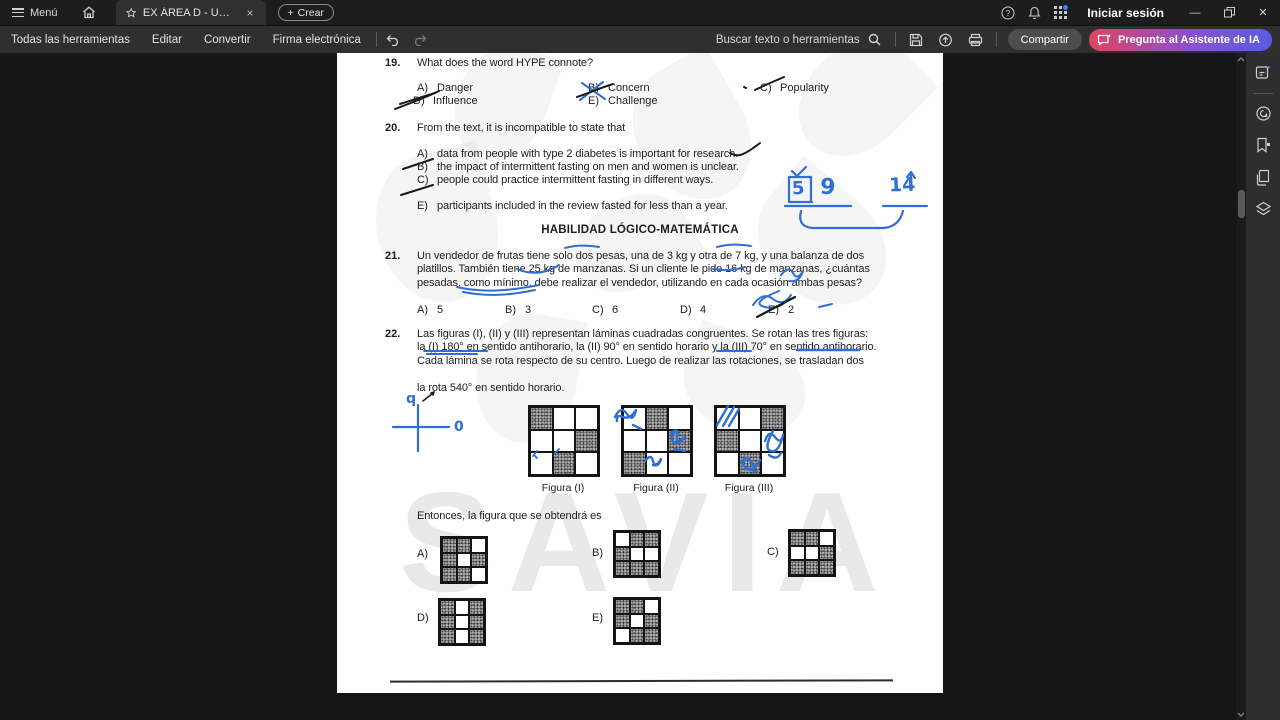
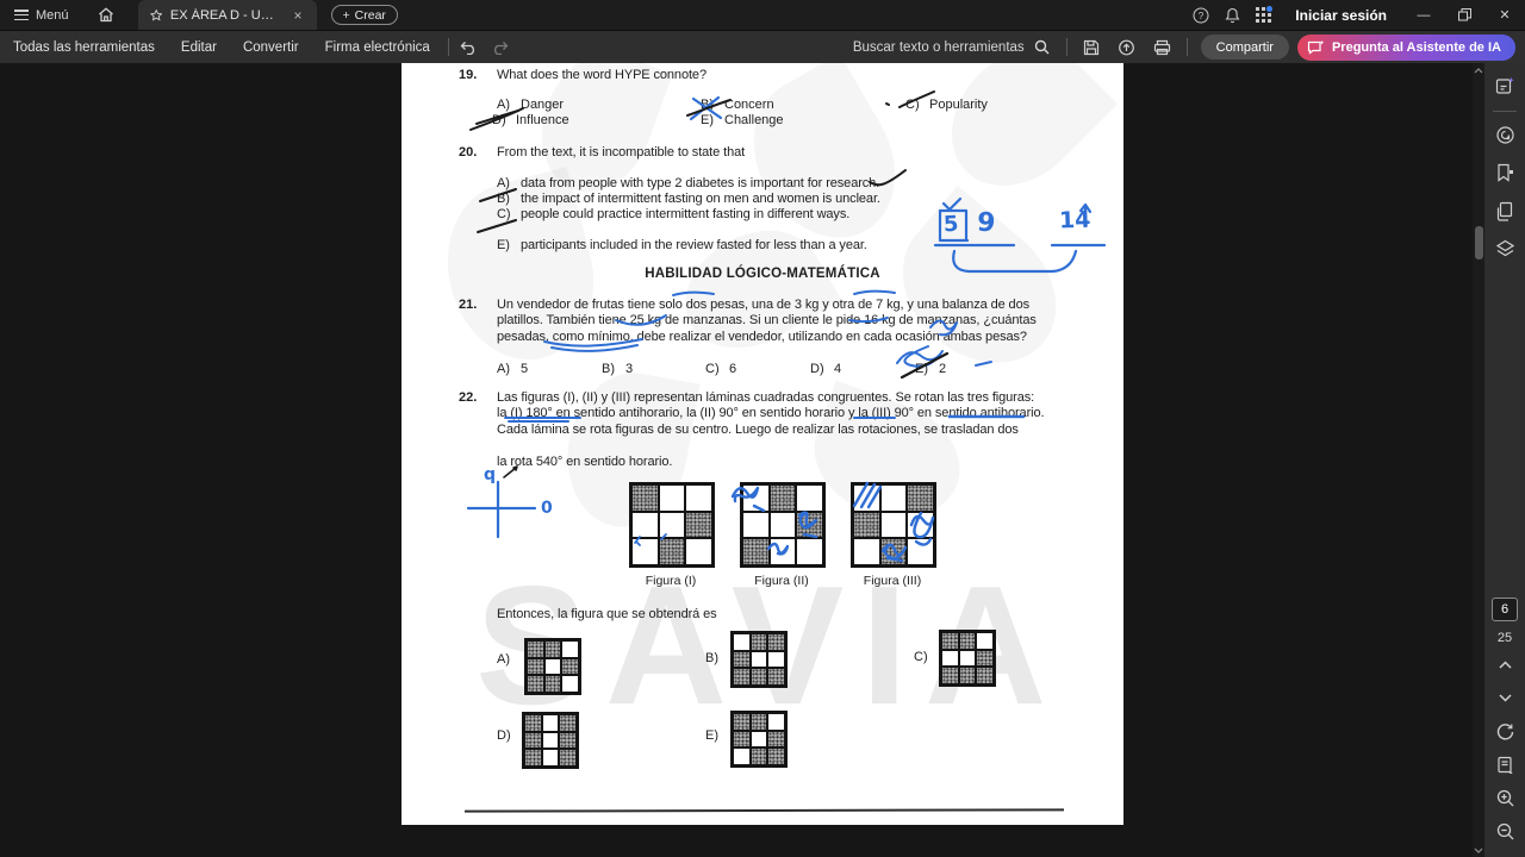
  Menú
  EX ÁREA D - UNM
  ×
  +
  Crear
  ?
  Iniciar sesión
  —
  ✕
  Todas las herramientas
  Editar
  Convertir
  Firma electrónica
  Buscar texto o herramientas
  Compartir
  Pregunta al Asistente de IA
  19.
  What does the word HYPE connote?
  A) Danger
  B) Concern
  C) Popularity
  ) Influence
  E) Challenge
  20.
  From the text, it is incompatible to state that
  A) data from people with type 2 diabetes is important for researc.
  B) the impact of intermittent fasting on men and women is unclear.
  C) people could practice intermittent fasting in different ways.
  E) participants included in the review fasted for less than a year.
  HABILIDAD LÓGICO-MATEMÁTICA
  21.
  Un vendedor de frutas tiene solo dos pesas, una de 3 kg y otra de 7 kg, y una balanza de dos
  platillos. También tiee 25 k de manzanas. Si un cliente le pi 1 kg de mazanas, ¿cuántas
  pesadas, como mínimo, debe realizar el vendedor, utilizando en cada ocasión ambas pesas?
  A) 5
  B) 3
  C) 6
  D) 4
  22.
  Las figuras (I), (II) y (III) representan láminas cuadradas congruentes. Se rotan las tres figuras:
- la (I) 180° en sentido antihorario, la (II) 90° en sentido horario y la (III) 70° en sentido antihorario.
+ la (I) 180° en sentido antihorario, la (II) 90° en sentido horario y la (III) 90° en sentido antihorario.
- Cada lámina se rota respecto de su centro. Luego de realizar las rotaciones, se trasladan dos
+ Cada lámina se rota figuras de su centro. Luego de realizar las rotaciones, se trasladan dos
  la rota 540° en sentido horario.
  Figura (I)
  Figura (II)
  Figura (III)
  Entonces, la figura que se obtendrá es
  A)
  B)
  C)
  D)
  E)
  q
  0
+ 6
+ 25
